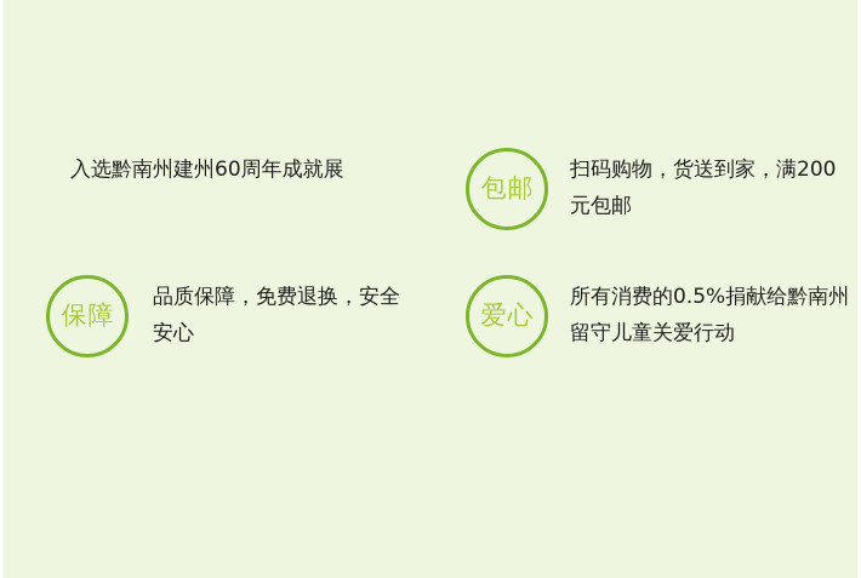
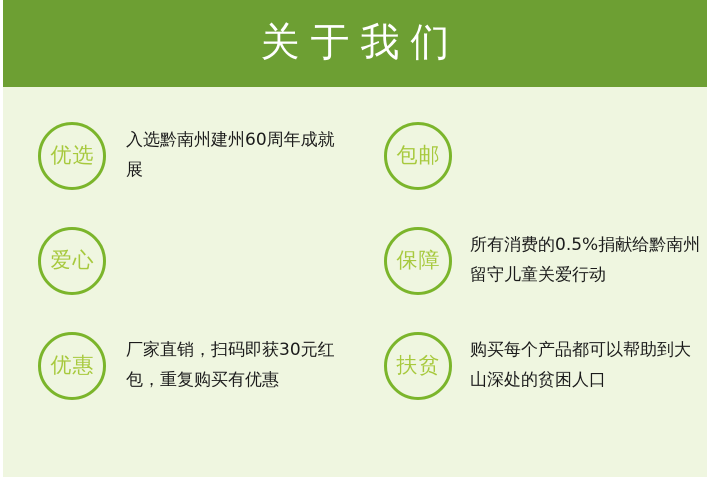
+ 关于我们
+ 优选
  入选黔南州建州60周年成就展
  包邮
- 扫码购物，货送到家，满200元包邮
- 保障
+ 爱心
- 品质保障，免费退换，安全安心
- 爱心
+ 保障
  所有消费的0.5%捐献给黔南州留守儿童关爱行动
+ 优惠
+ 厂家直销，扫码即获30元红包，重复购买有优惠
+ 扶贫
+ 购买每个产品都可以帮助到大山深处的贫困人口
